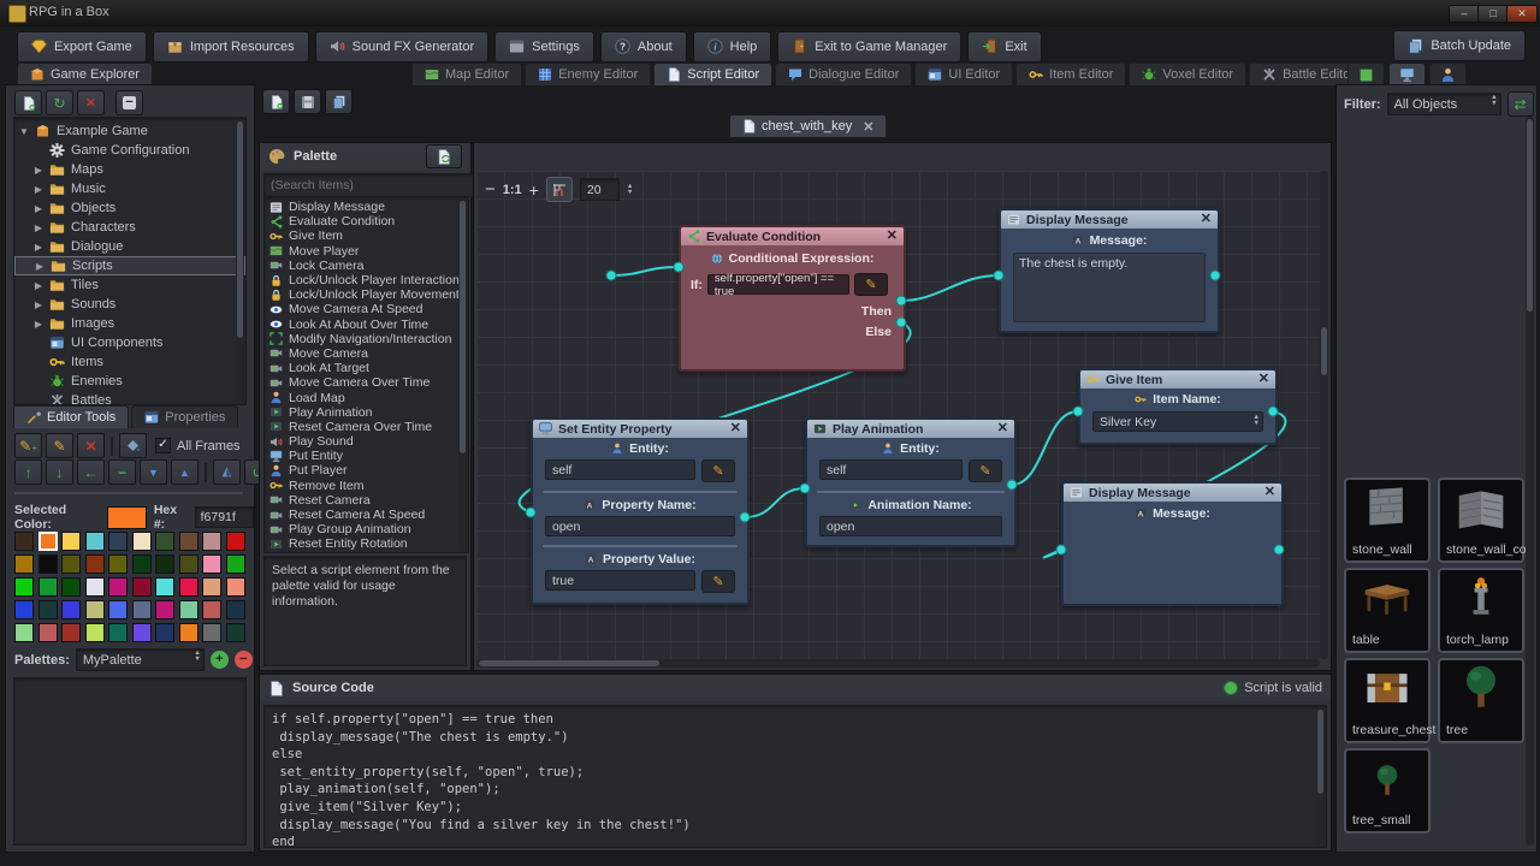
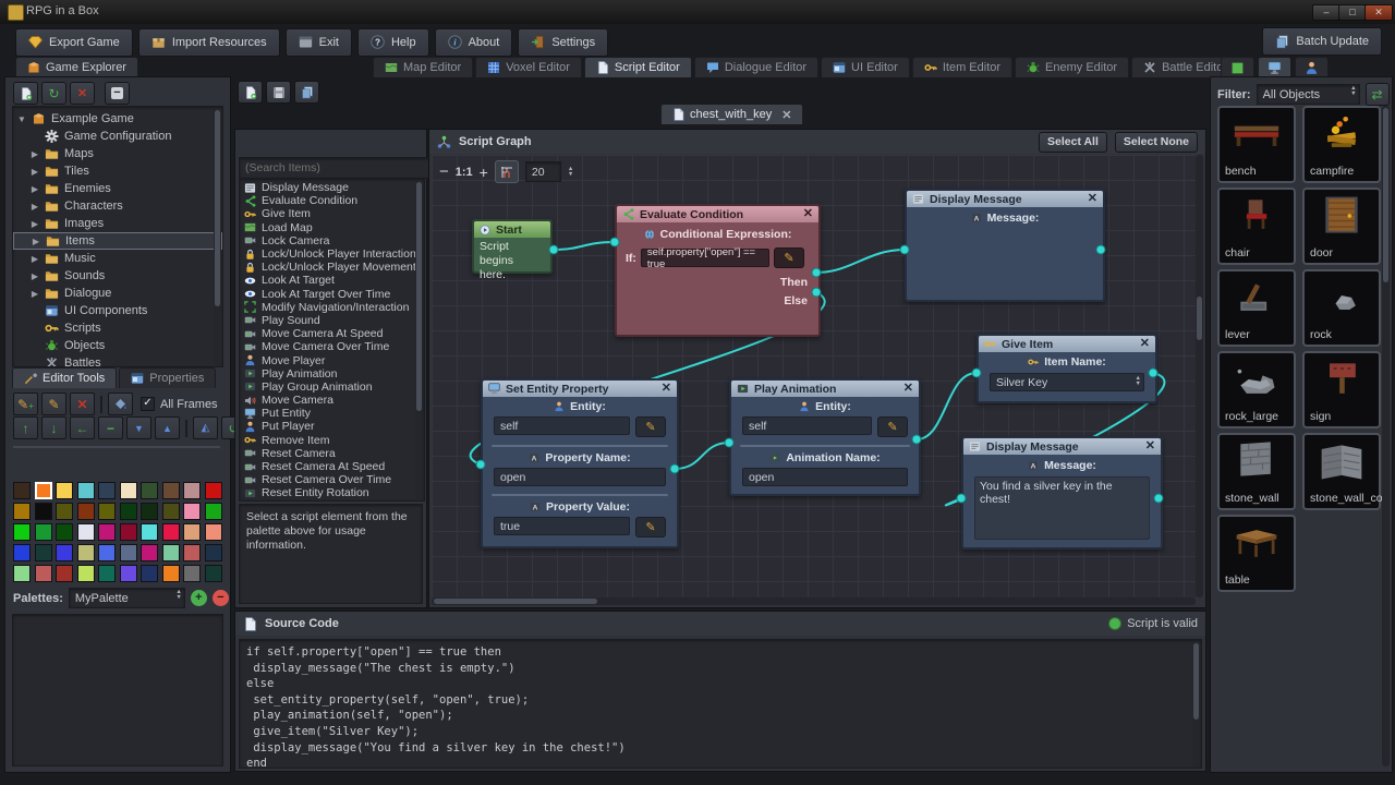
  RPG in a Box
  –
  □
  ✕
  Export Game
  Import Resources
- Sound FX Generator
- Settings
+ Exit
  ?
- About
+ Help
  i
- Help
+ About
- Exit to Game Manager
- Exit
+ Settings
  Batch Update
  Game Explorer
  Map Editor
- Enemy Editor
+ Voxel Editor
  Script Editor
  Dialogue Editor
  UI Editor
  Item Editor
- Voxel Editor
+ Enemy Editor
  Battle Edit
  ↻
  ✕
  −
  ▼
  Example Game
  Game Configuration
  ▶
  Maps
  ▶
- Music
+ Tiles
  ▶
- Objects
+ Enemies
  ▶
  Characters
  ▶
- Dialogue
+ Images
  ▶
- Scripts
+ Items
  ▶
- Tiles
+ Music
  ▶
  Sounds
  ▶
- Images
+ Dialogue
  UI Components
- Items
+ Scripts
- Enemies
+ Objects
  Battles
  Editor Tools
  Properties
  ✎+
  ✎
  ✕
  ✓
  All Frames
  ↑
  ↓
  ←
  −
  ▼
  ▲
  ◭
- Selected Color:
- Hex #:
- f6791f
  Palettes:
  MyPalette
  +
  −
  chest_with_key
  ✕
- Palette
  (Search Items)
  Display Message
  Evaluate Condition
  Give Item
- Move Player
+ Load Map
  Lock Camera
  Lock/Unlock Player Interaction
  Lock/Unlock Player Movemen
- Move Camera At Speed
+ Look At Target
- Look At About Over Time
+ Look At Target Over Time
  Modify Navigation/Interaction
- Move Camera
+ Play Sound
- Look At Target
+ Move Camera At Speed
  Move Camera Over Time
- Load Map
+ Move Player
  Play Animation
- Reset Camera Over Time
+ Play Group Animation
- Play Sound
+ Move Camera
  Put Entity
  Put Player
  Remove Item
  Reset Camera
  Reset Camera At Speed
- Play Group Animation
+ Reset Camera Over Time
  Reset Entity Rotation
- Select a script element from the palette valid for usage information.
+ Select a script element from the palette above for usage information.
+ Script Graph
+ Select All
+ Select None
  −
  1:1
  +
  20
+ Start
+ Script begins here.
  Evaluate Condition
  ✕
  Conditional Expression:
  If:
  self.property["open"] == true
  ✎
  Then
  Else
  Display Message
  ✕
  Message:
- The chest is empty.
  Give Item
  ✕
  Item Name:
  Silver Key
  Set Entity Property
  ✕
  Entity:
  self
  ✎
  Property Name:
  open
  Property Value:
  true
  ✎
  Play Animation
  ✕
  Entity:
  self
  ✎
  Animation Name:
  open
  Display Message
  ✕
  Message:
+ You find a silver key in the chest!
  Source Code
  Script is valid
  if self.property["open"] == true then
  display_message("The chest is empty.")
  else
  set_entity_property(self, "open", true);
  play_animation(self, "open");
  give_item("Silver Key");
  display_message("You find a silver key in the chest!")
  end
  Filter:
  All Objects
  ⇄
+ bench
+ campfire
+ chair
+ door
+ lever
+ rock
+ rock_large
+ sign
  stone_wall
  stone_wall_co
  table
- torch_lamp
- treasure_chest
- tree
- tree_small
